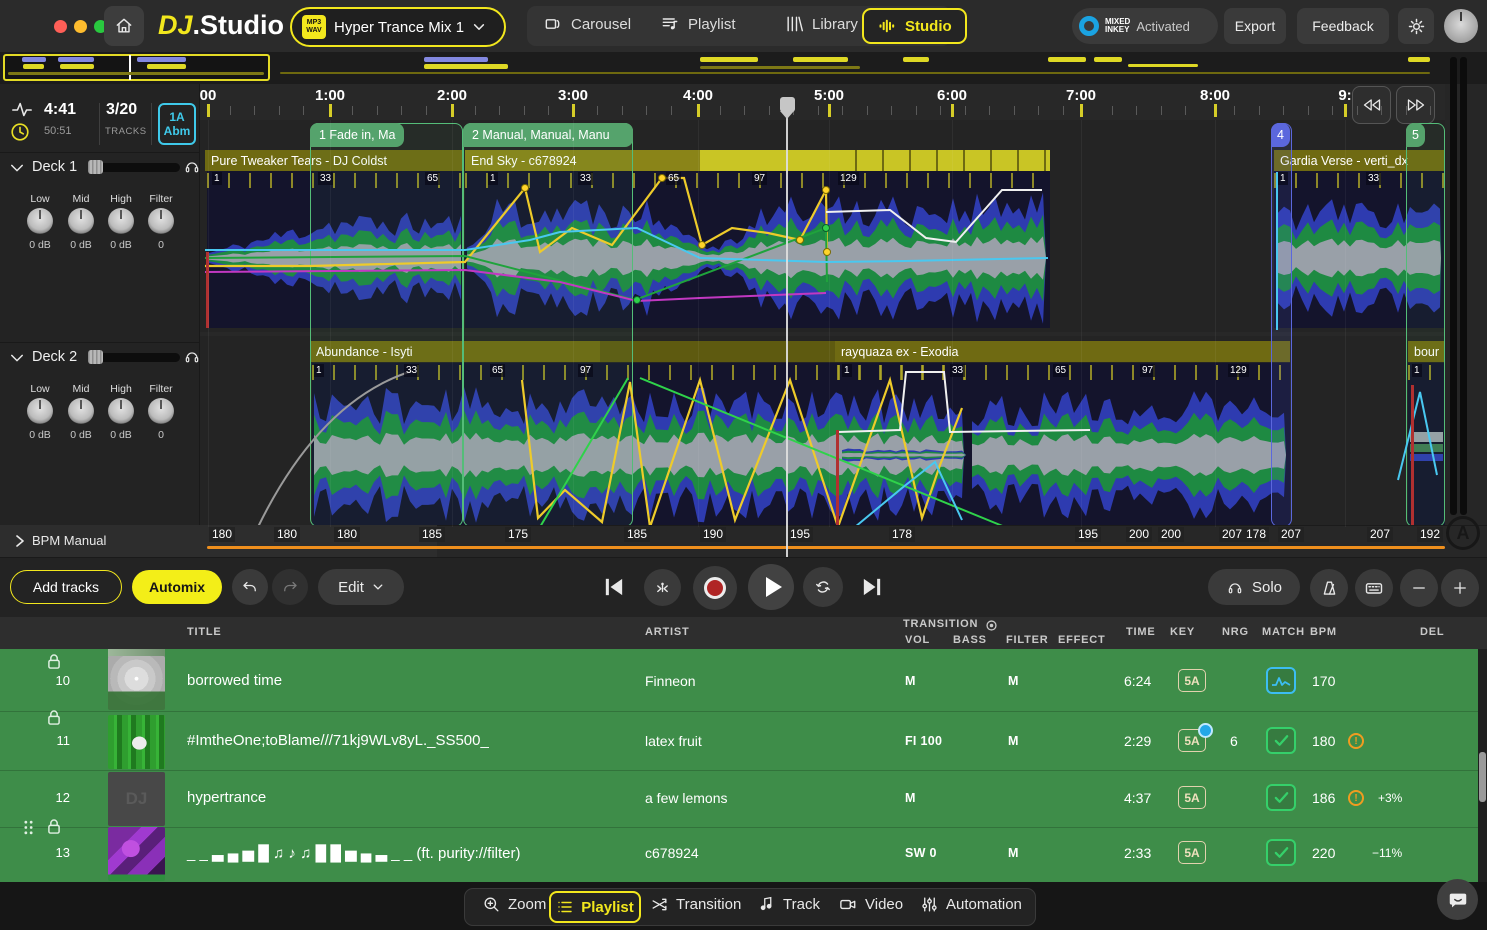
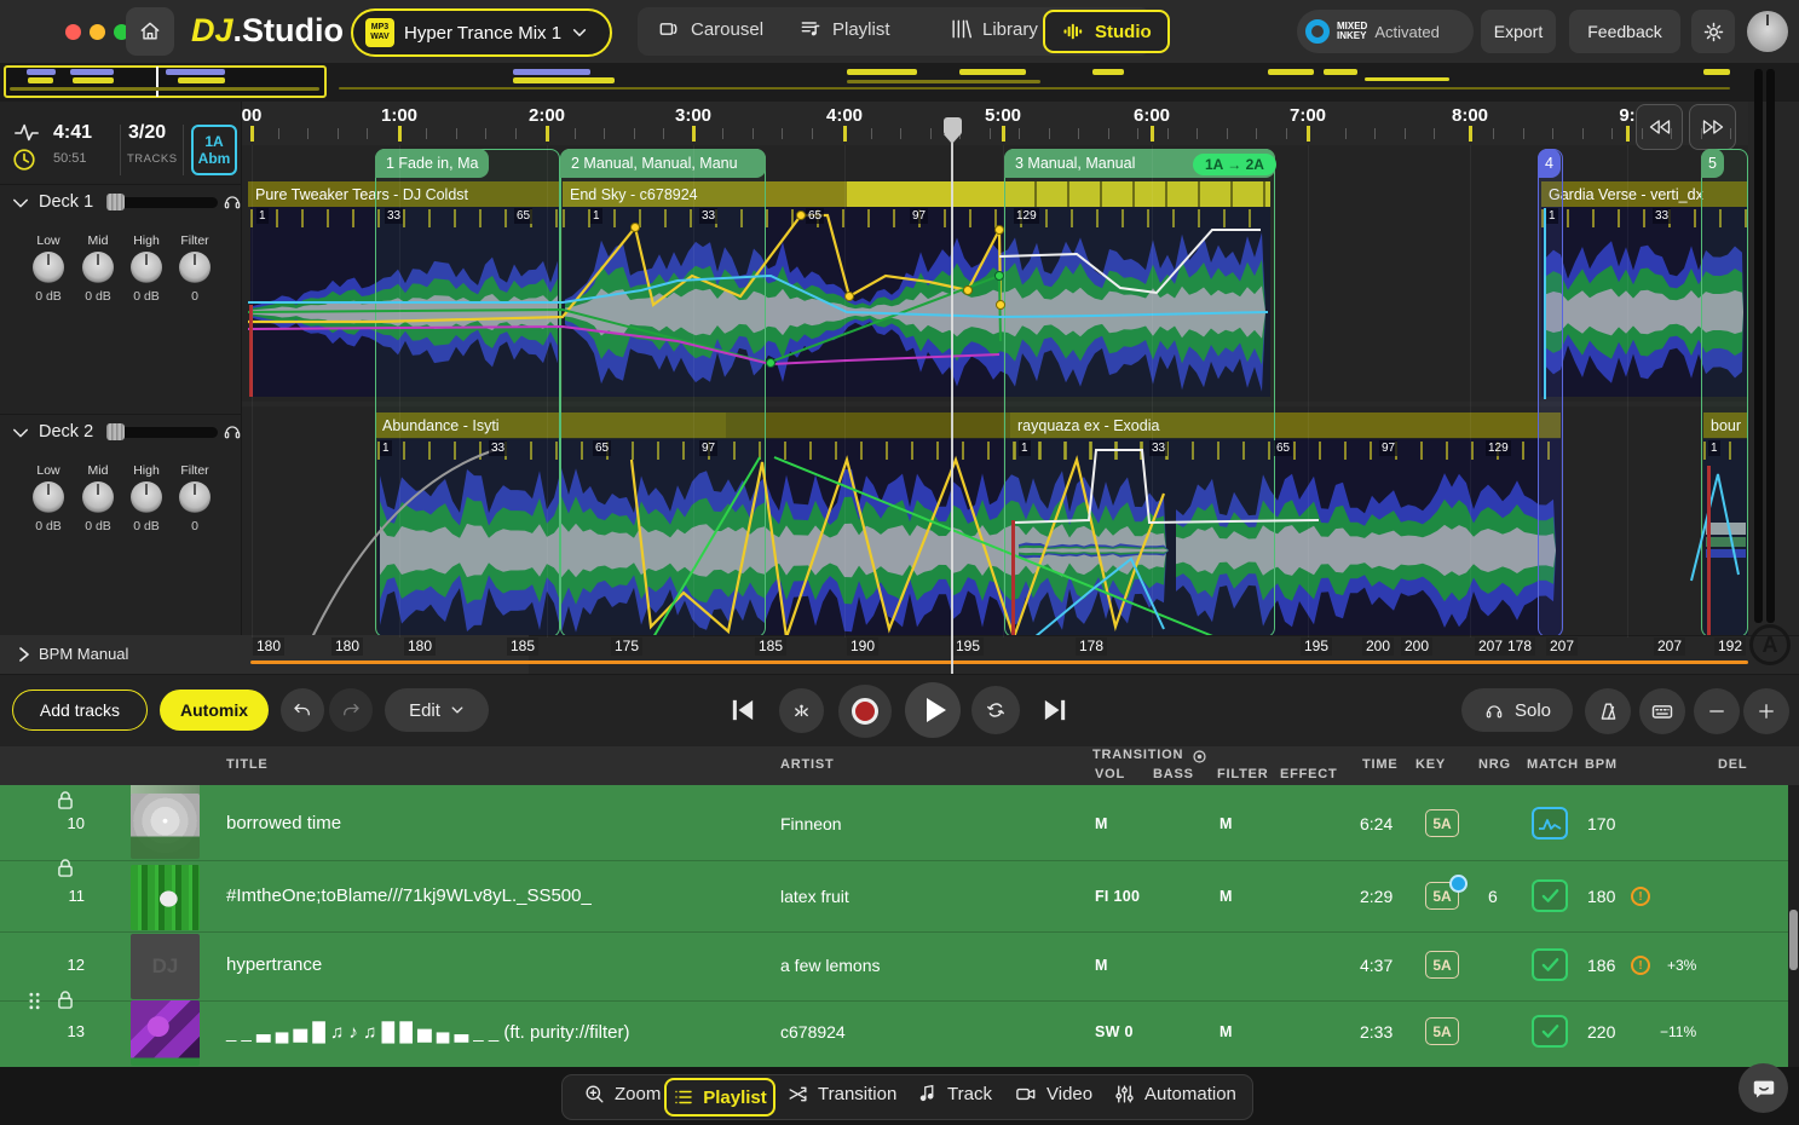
  DJ
  .Studio
  Hyper Trance Mix 1
  Carousel
  Playlist
  Library
  Studio
  MIXED
  INKEY
  Activated
  Export
  Feedback
  4:41
  50:51
  3/20
  TRACKS
  1A
  Abm
  Deck 1
  Deck 2
  Pure Tweaker Tears - DJ Coldst
  End Sky - c678924
  Gardia Verse - verti_dx
  Abundance - Isyti
  rayquaza ex - Exodia
  bour
  1 Fade in, Ma
  2 Manual, Manual, Manu
+ 3 Manual, Manual
+ 1A → 2A
  4
  5
  BPM Manual
  Add tracks
  Automix
  Edit
  Solo
  TITLE
  ARTIST
  TRANSITION
  VOL
  BASS
  FILTER
  EFFECT
  TIME
  KEY
  NRG
  MATCH
  BPM
  DEL
  10
  borrowed time
  Finneon
  M
  M
  6:24
  5A
  170
  11
  #ImtheOne;toBlame///71kj9WLv8yL._SS500_
  latex fruit
  FI 100
  M
  2:29
  5A
  6
  180
  !
  12
  hypertrance
  a few lemons
  M
  4:37
  5A
  186
  !
  +3%
  13
  _ _ ▃ ▄ ▅ █ ♫ ♪ ♫ █ █ ▅ ▄ ▃ _ _ (ft. purity://filter)
  c678924
  SW 0
  M
  2:33
  5A
  220
  −11%
  Zoom
  Playlist
  Transition
  Track
  Video
  Automation
  00
  1:00
  2:00
  3:00
  4:00
  5:00
  6:00
  7:00
  8:00
  9:
  1
  33
  65
  1
  33
  65
  97
  129
  1
  33
  1
  33
  65
  97
  1
  33
  65
  97
  129
  1
  180
  180
  180
  185
  175
  185
  190
  195
  178
  195
  200
  200
  207
  178
  207
  207
  192
  Low
  0 dB
  Mid
  0 dB
  High
  0 dB
  Filter
  0
  Low
  0 dB
  Mid
  0 dB
  High
  0 dB
  Filter
  0
